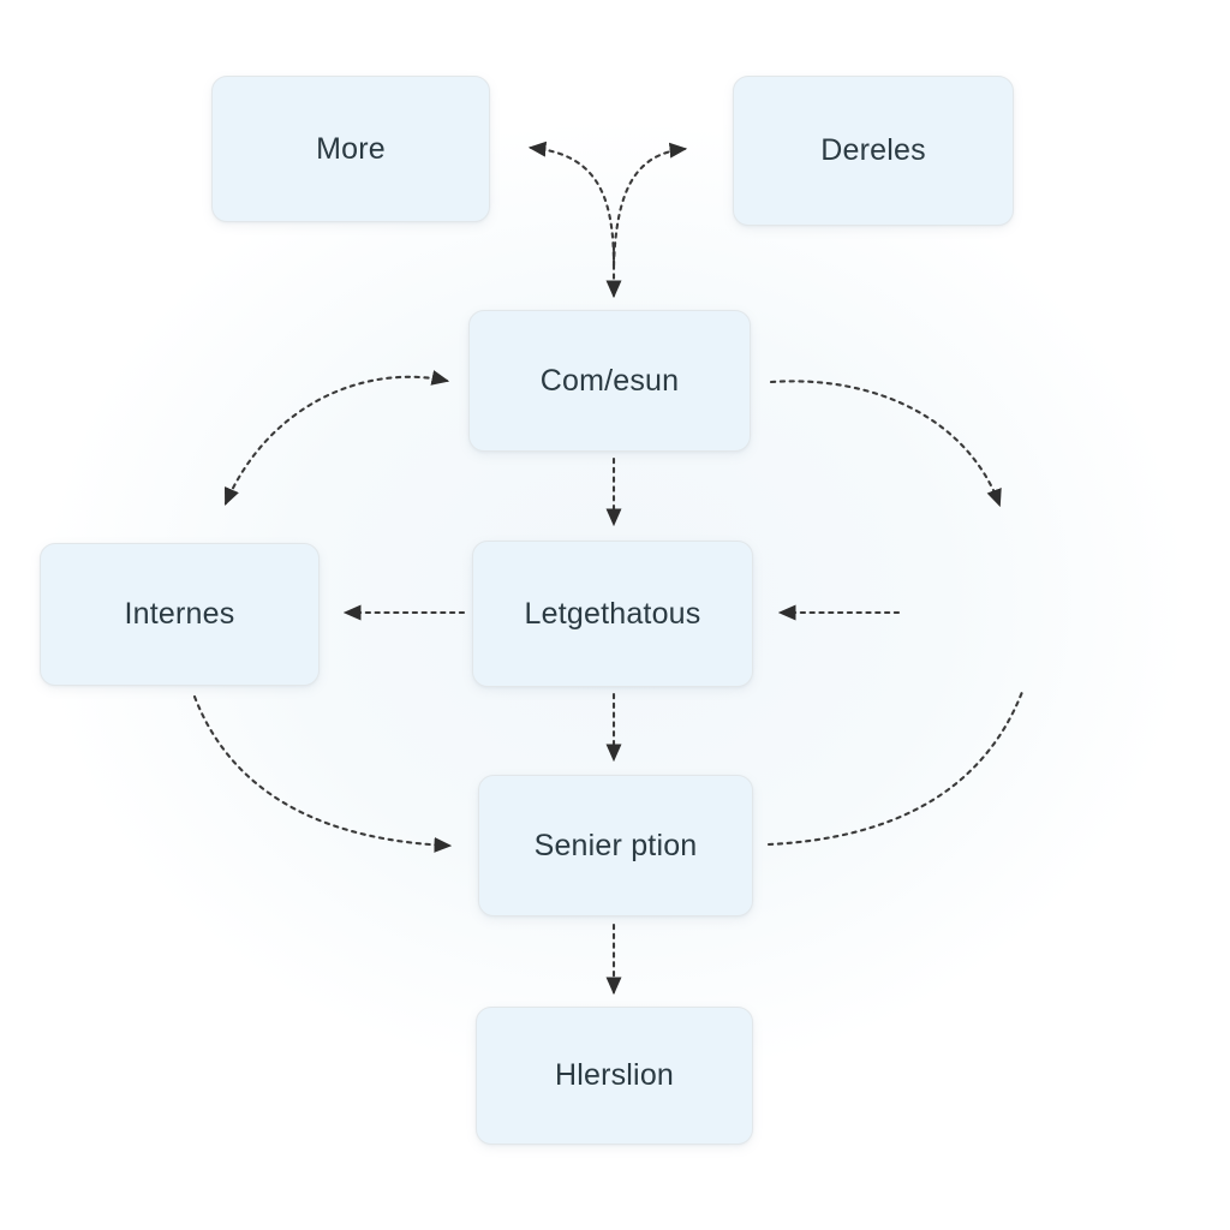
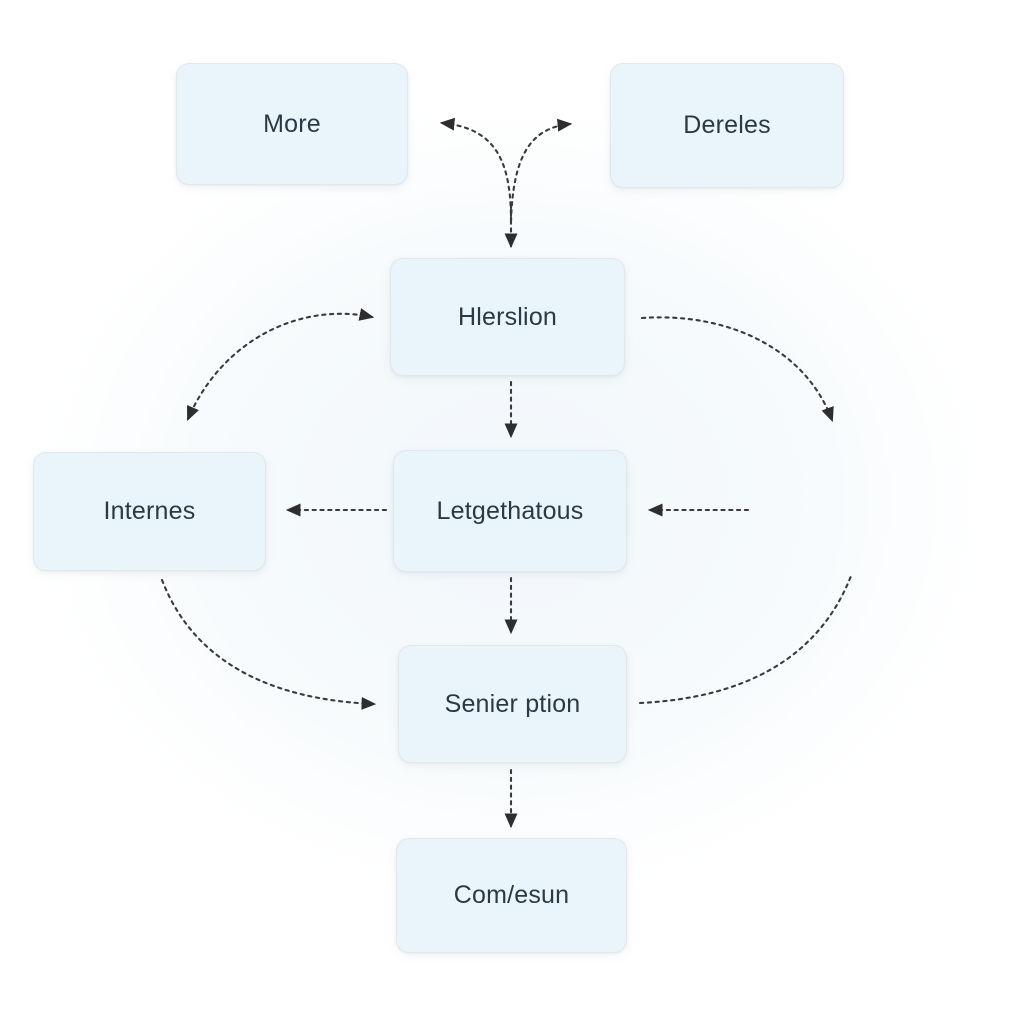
  More
  Dereles
- Com/esun
+ Hlerslion
  Internes
  Letgethatous
  Senier ption
- Hlerslion
+ Com/esun
